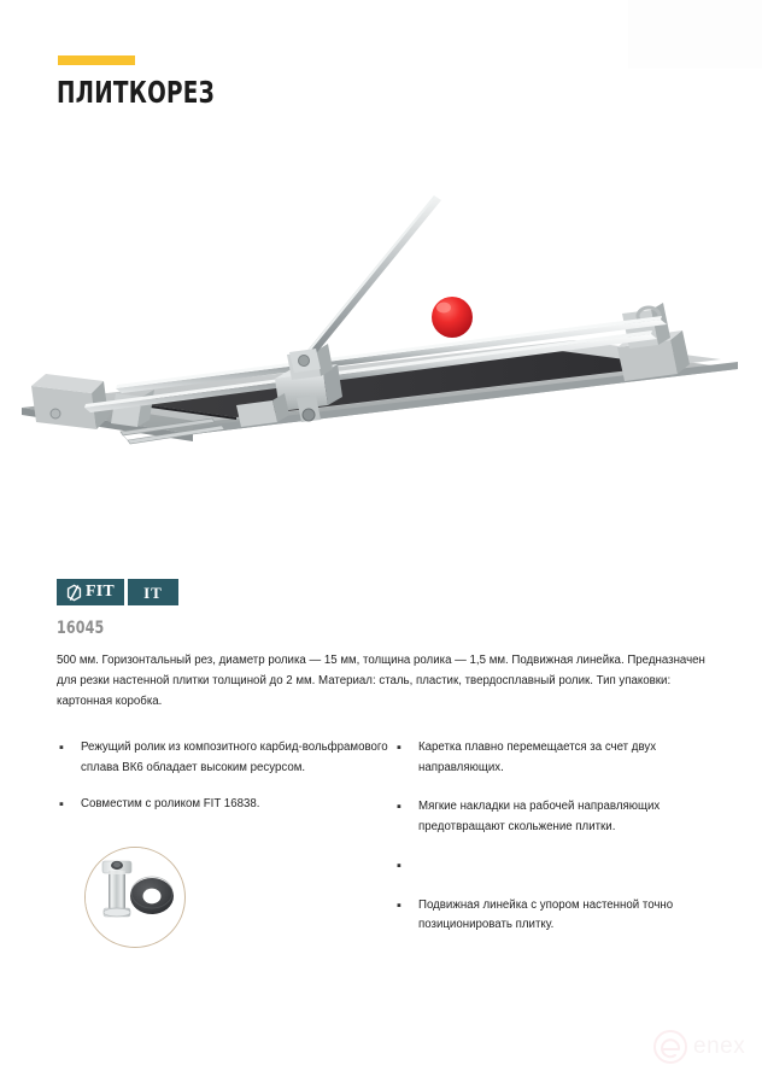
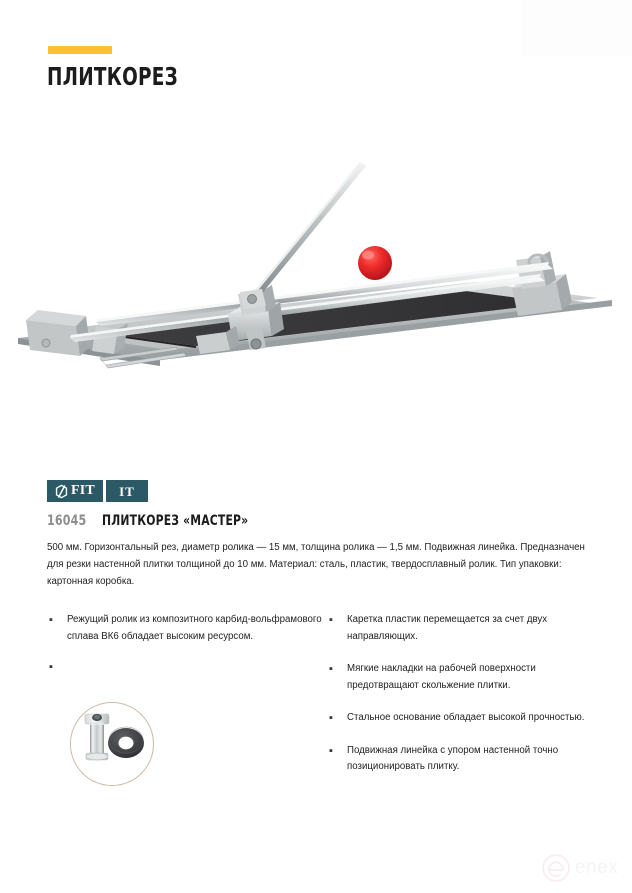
  ПЛИТКОРЕЗ
  FIT
  IT
  16045
+ ПЛИТКОРЕЗ «МАСТЕР»
- 500 мм. Горизонтальный рез, диаметр ролика — 15 мм, толщина ролика — 1,5 мм. Подвижная линейка. Предназначен для резки настенной плитки толщиной до 2 мм. Материал: сталь, пластик, твердосплавный ролик. Тип упаковки: картонная коробка.
+ 500 мм. Горизонтальный рез, диаметр ролика — 15 мм, толщина ролика — 1,5 мм. Подвижная линейка. Предназначен для резки настенной плитки толщиной до 10 мм. Материал: сталь, пластик, твердосплавный ролик. Тип упаковки: картонная коробка.
  ▪
  Режущий ролик из композитного карбид-вольфрамового сплава ВК6 обладает высоким ресурсом.
  ▪
- Совместим с роликом FIT 16838.
  ▪
- Каретка плавно перемещается за счет двух направляющих.
+ Каретка пластик перемещается за счет двух направляющих.
  ▪
- Мягкие накладки на рабочей направляющих предотвращают скольжение плитки.
+ Мягкие накладки на рабочей поверхности предотвращают скольжение плитки.
  ▪
+ Стальное основание обладает высокой прочностью.
  ▪
  Подвижная линейка с упором настенной точно позиционировать плитку.
